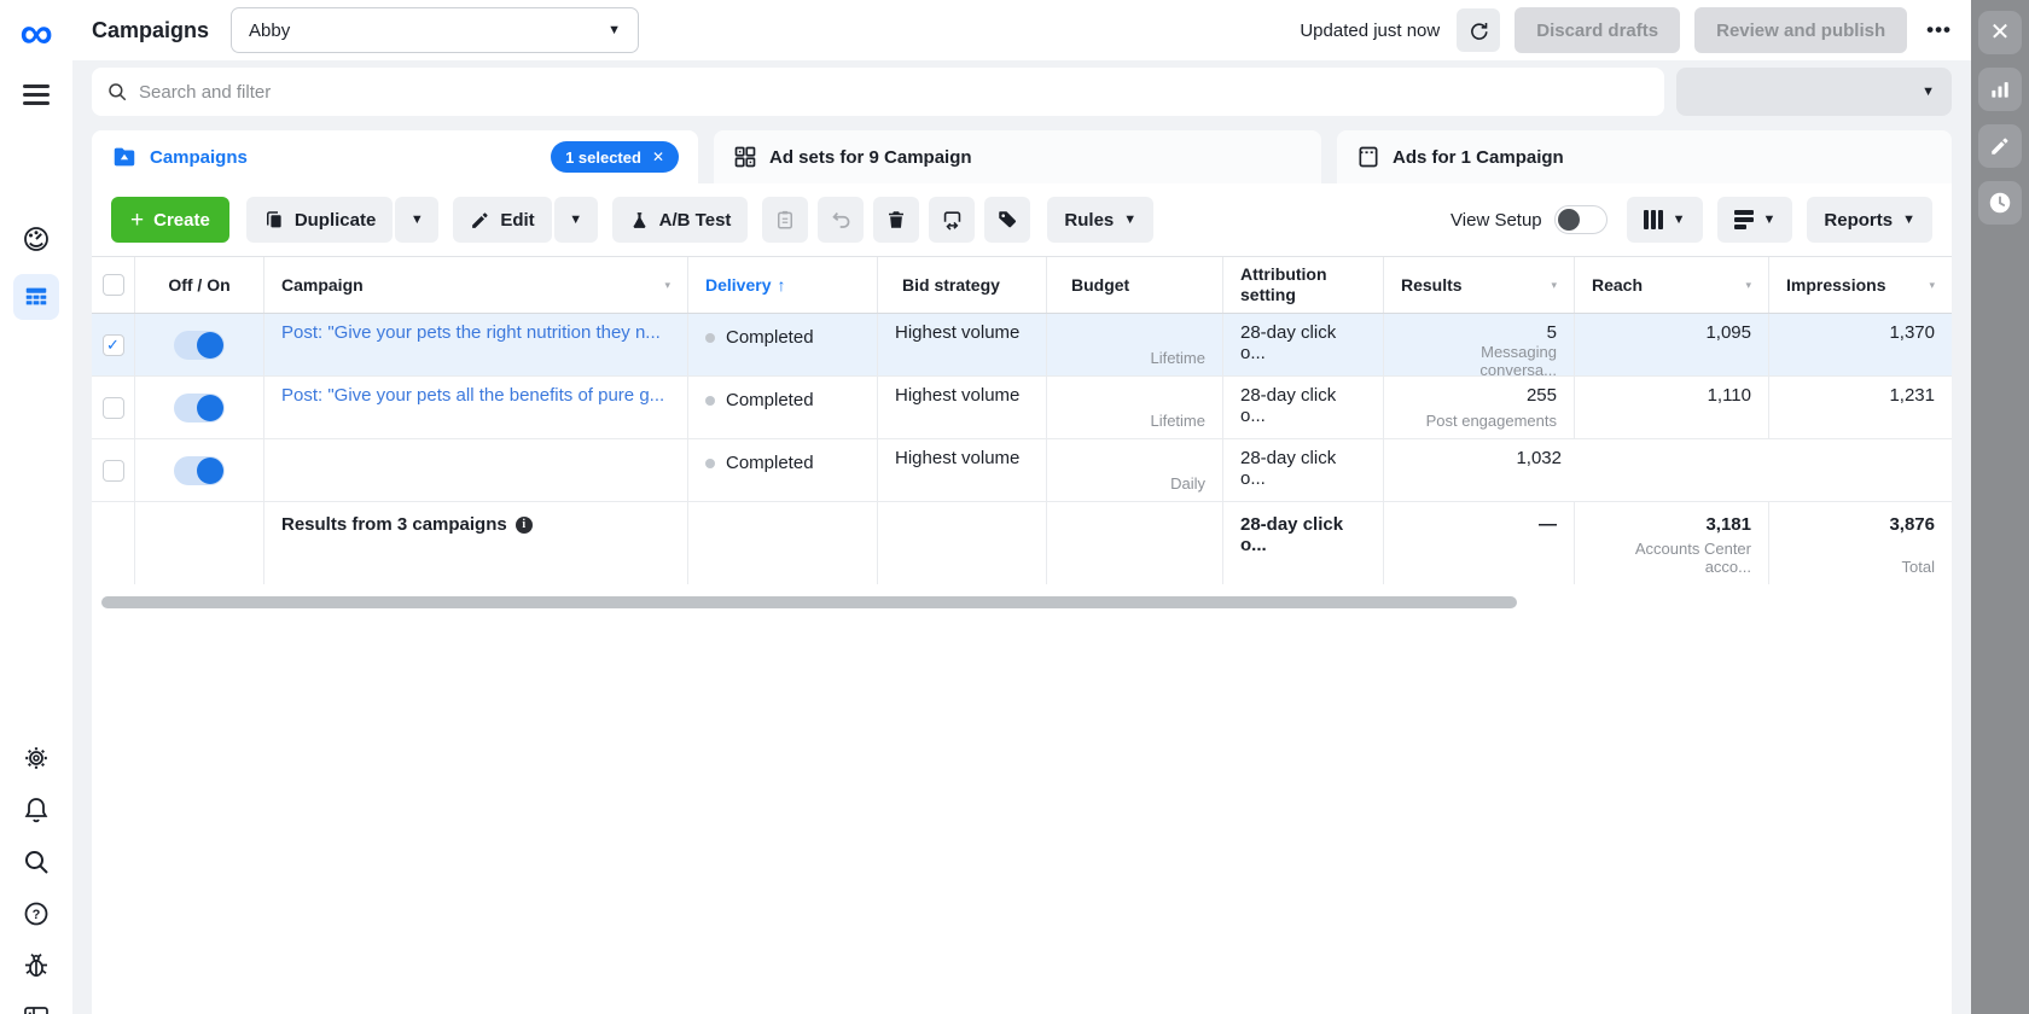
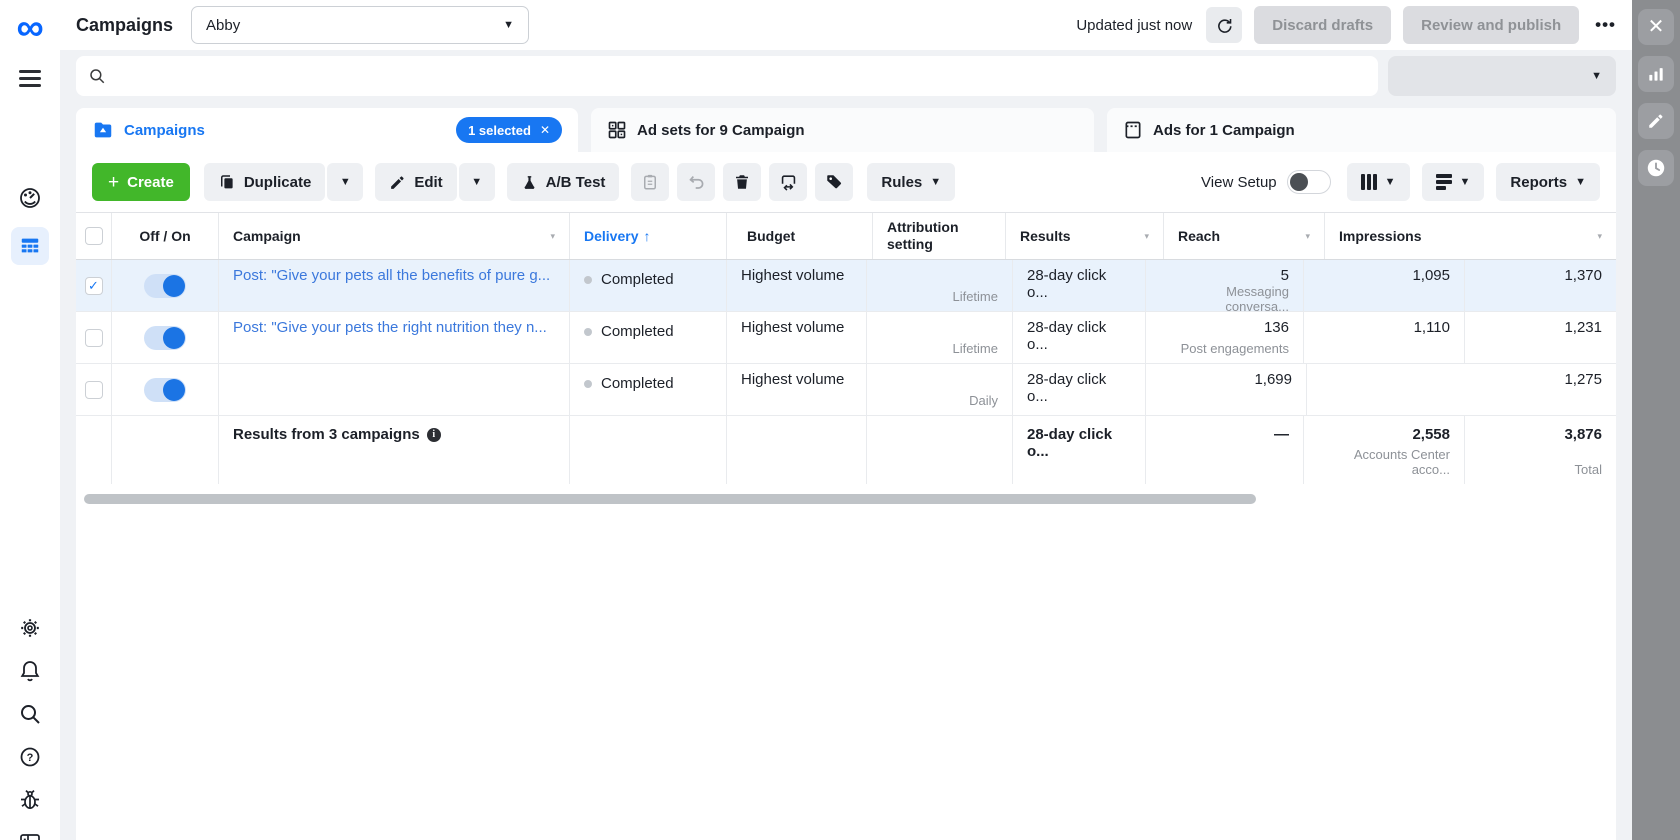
  ∞
  ?
  Campaigns
  Abby
  ▼
  Updated just now
  Discard drafts
  Review and publish
  •••
- Search and filter
  ▼
  Campaigns
  1 selected
  ✕
  Ad sets for 9 Campaign
  Ads for 1 Campaign
  +
  Create
  Duplicate
  ▼
  Edit
  ▼
  A/B Test
  Rules
  ▼
  View Setup
  ▼
  ▼
  Reports
  ▼
  Off / On
  Campaign
  ▾
  Delivery
  ↑
- Bid strategy
  Budget
  Attribution setting
  Results
  ▾
  Reach
  ▾
  Impressions
  ▾
  ✓
- Post: "Give your pets the right nutrition they n...
+ Post: "Give your pets all the benefits of pure g...
  Completed
  Highest volume
  Lifetime
  28-day click o...
  5
  Messaging conversa...
  1,095
  1,370
- Post: "Give your pets all the benefits of pure g...
+ Post: "Give your pets the right nutrition they n...
  Completed
  Highest volume
  Lifetime
  28-day click o...
- 255
+ 136
  Post engagements
  1,110
  1,231
  Completed
  Highest volume
  Daily
  28-day click o...
- 1,032
+ 1,699
+ 1,275
  Results from 3 campaigns
  i
  28-day click o...
  —
- 3,181
+ 2,558
  Accounts Center acco...
  3,876
  Total
  ✕
